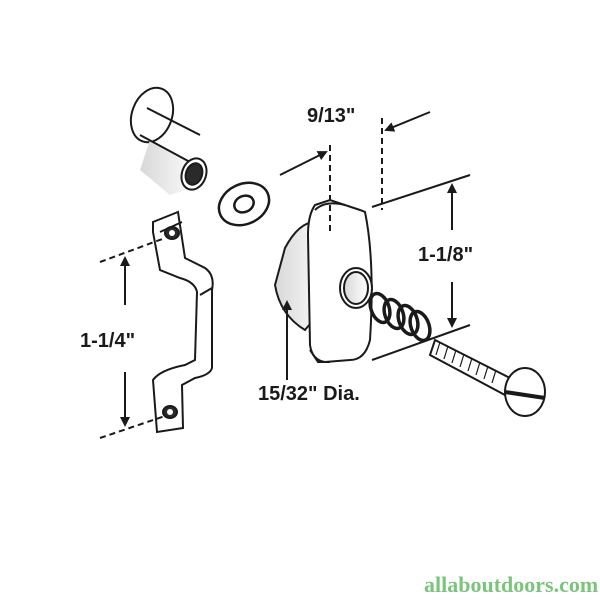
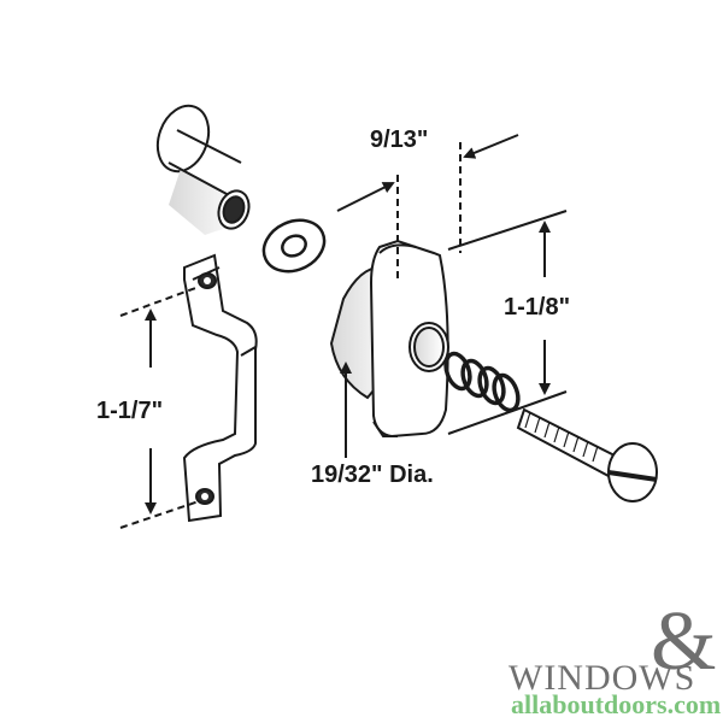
  9/13"
  1-1/8"
- 1-1/4"
+ 1-1/7"
- 15/32" Dia.
+ 19/32" Dia.
+ &
+ WINDOWS
  allaboutdoors.com
